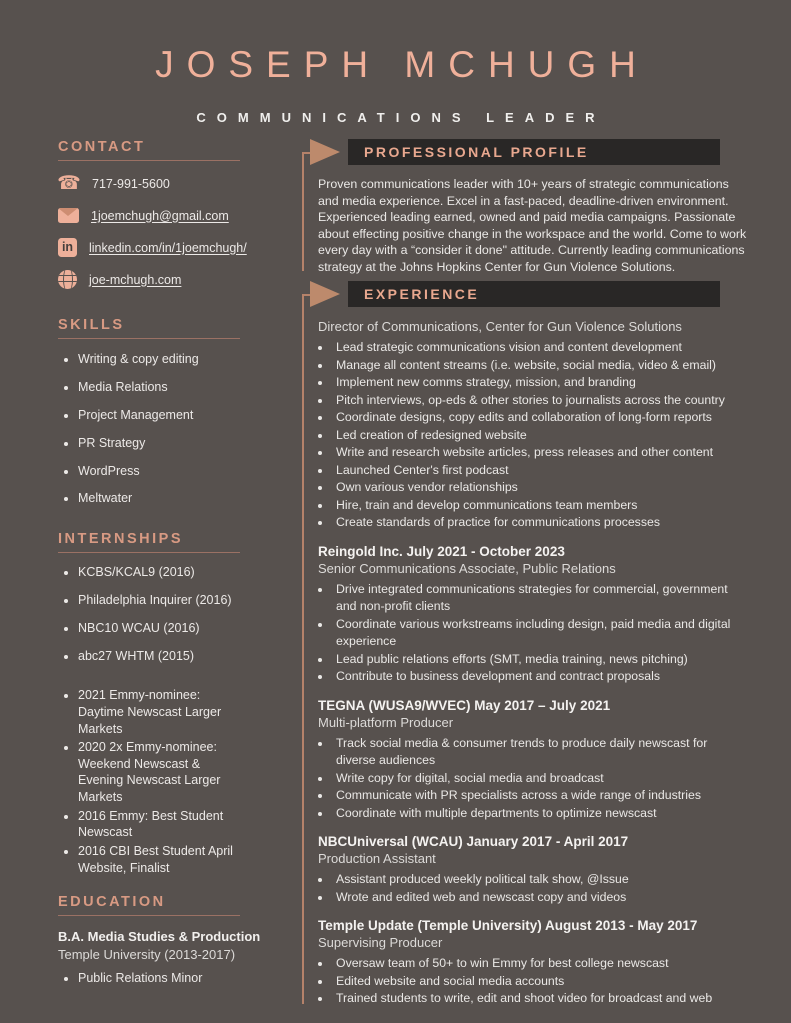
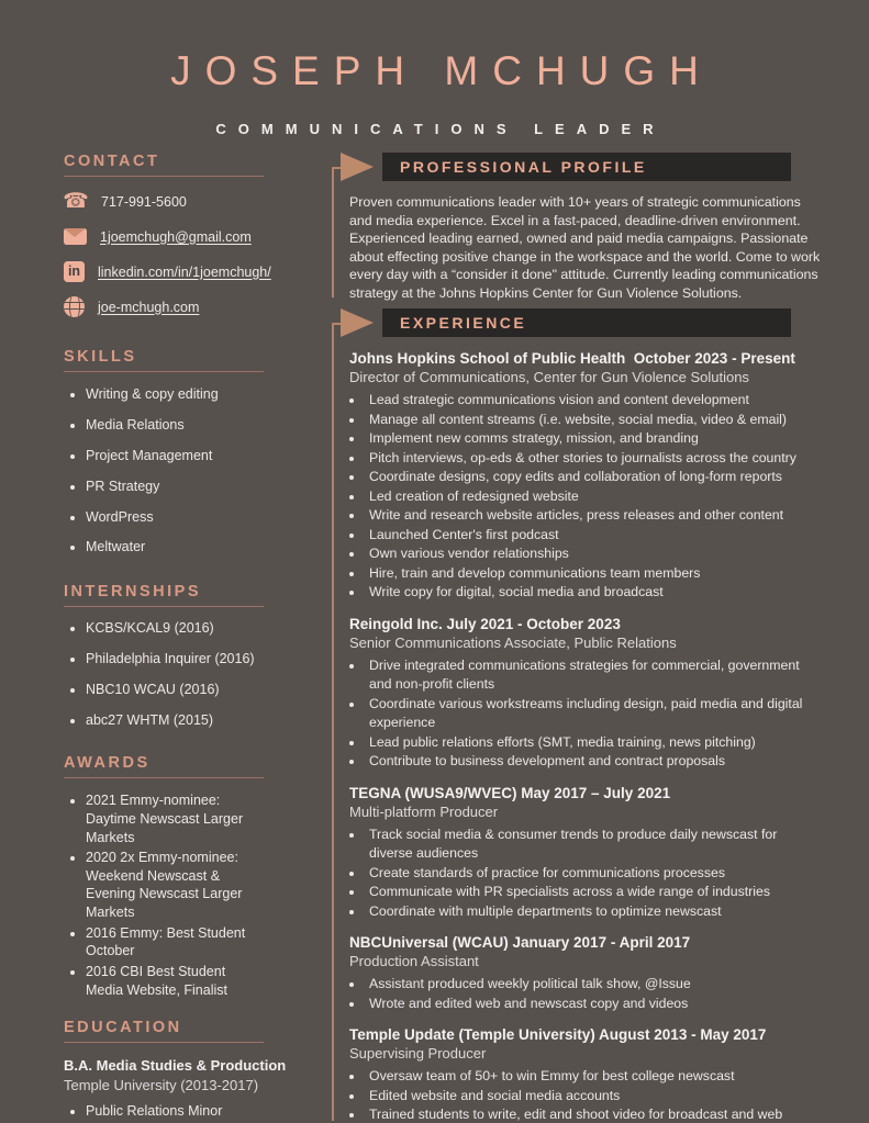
  JOSEPH MCHUGH
  COMMUNICATIONS LEADER
  CONTACT
  717-991-5600
  1joemchugh@gmail.com
  linkedin.com/in/1joemchugh/
  joe-mchugh.com
  SKILLS
  Writing & copy editing
  Media Relations
  Project Management
  PR Strategy
  WordPress
  Meltwater
  INTERNSHIPS
  KCBS/KCAL9 (2016)
  Philadelphia Inquirer (2016)
  NBC10 WCAU (2016)
  abc27 WHTM (2015)
+ AWARDS
  2021 Emmy-nominee: Daytime Newscast Larger Markets
  2020 2x Emmy-nominee: Weekend Newscast & Evening Newscast Larger Markets
- 2016 Emmy: Best Student Newscast
+ 2016 Emmy: Best Student October
- 2016 CBI Best Student April Website, Finalist
+ 2016 CBI Best Student Media Website, Finalist
  EDUCATION
  B.A. Media Studies & Production
  Temple University (2013-2017)
  Public Relations Minor
  PROFESSIONAL PROFILE
  Proven communications leader with 10+ years of strategic communications and media experience. Excel in a fast-paced, deadline-driven environment. Experienced leading earned, owned and paid media campaigns. Passionate about effecting positive change in the workspace and the world. Come to work every day with a “consider it done" attitude. Currently leading communications strategy at the Johns Hopkins Center for Gun Violence Solutions.
  EXPERIENCE
+ Johns Hopkins School of Public Health October 2023 - Present
  Director of Communications, Center for Gun Violence Solutions
  Lead strategic communications vision and content development
  Manage all content streams (i.e. website, social media, video & email)
  Implement new comms strategy, mission, and branding
  Pitch interviews, op-eds & other stories to journalists across the country
  Coordinate designs, copy edits and collaboration of long-form reports
  Led creation of redesigned website
  Write and research website articles, press releases and other content
  Launched Center's first podcast
  Own various vendor relationships
  Hire, train and develop communications team members
- Create standards of practice for communications processes
+ Write copy for digital, social media and broadcast
  Reingold Inc. July 2021 - October 2023
  Senior Communications Associate, Public Relations
  Drive integrated communications strategies for commercial, government and non-profit clients
  Coordinate various workstreams including design, paid media and digital experience
  Lead public relations efforts (SMT, media training, news pitching)
  Contribute to business development and contract proposals
  TEGNA (WUSA9/WVEC) May 2017 – July 2021
  Multi-platform Producer
  Track social media & consumer trends to produce daily newscast for diverse audiences
- Write copy for digital, social media and broadcast
+ Create standards of practice for communications processes
  Communicate with PR specialists across a wide range of industries
  Coordinate with multiple departments to optimize newscast
  NBCUniversal (WCAU) January 2017 - April 2017
  Production Assistant
  Assistant produced weekly political talk show, @Issue
  Wrote and edited web and newscast copy and videos
  Temple Update (Temple University) August 2013 - May 2017
  Supervising Producer
  Oversaw team of 50+ to win Emmy for best college newscast
  Edited website and social media accounts
  Trained students to write, edit and shoot video for broadcast and web
